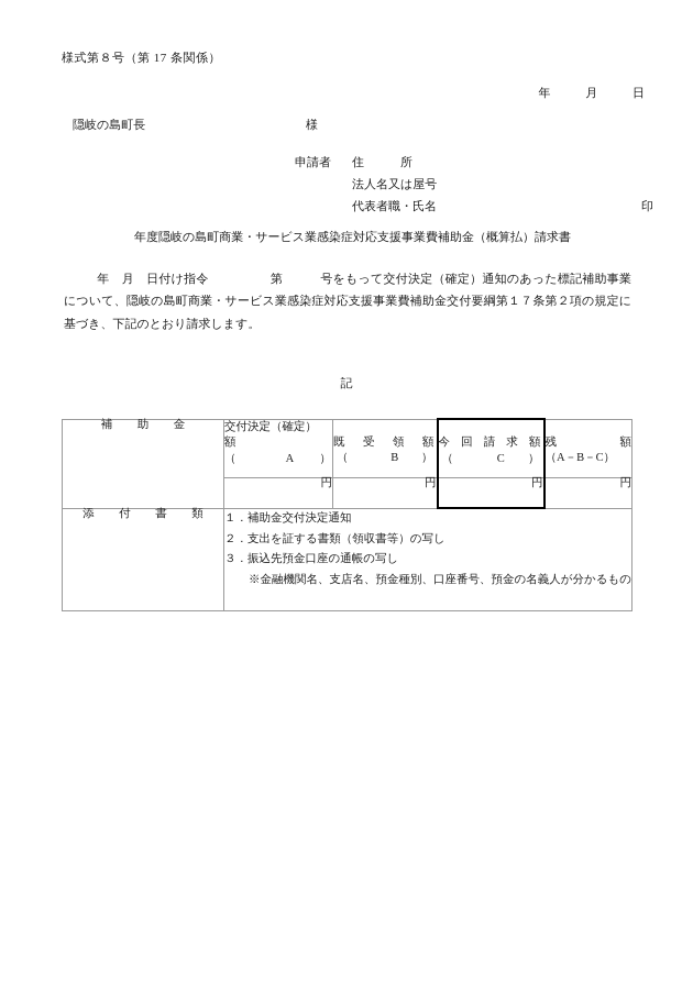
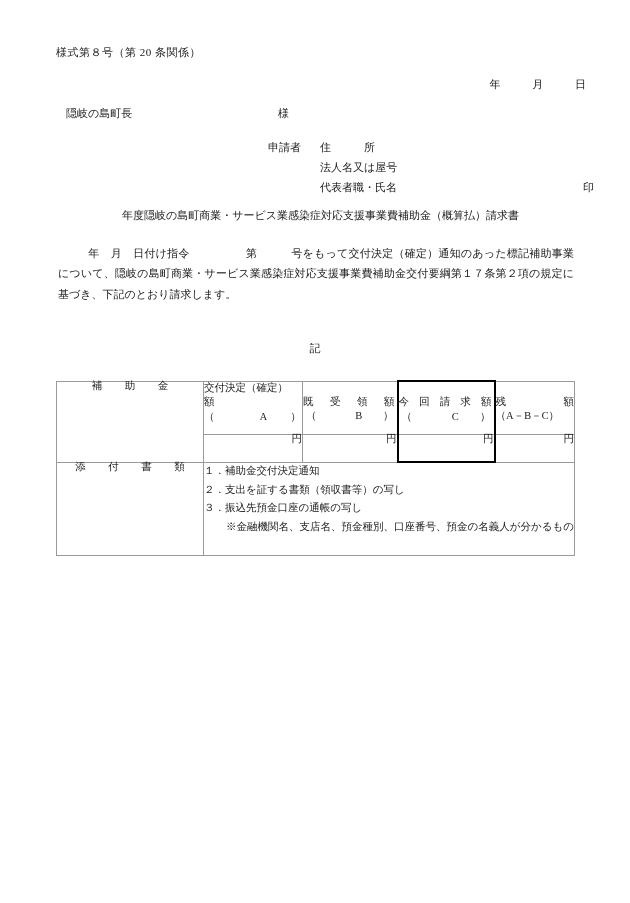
- 様式第８号（第 17 条関係）
+ 様式第８号（第 20 条関係）
  年 月 日
  隠岐の島町長 様
  申請者
  住 所
  法人名又は屋号
  代表者職・氏名
  印
  年度隠岐の島町商業・サービス業感染症対応支援事業費補助金（概算払）請求書
  年 月 日付け指令 第 号をもって交付決定（確定）通知のあった標記補助事業について、隠岐の島町商業・サービス業感染症対応支援事業費補助金交付要綱第１７条第２項の規定に基づき、下記のとおり請求します。
  記
  補 助 金	交付決定（確定） 額 （ A ）	既 受 領 額 （ B ）	今 回 請 求 額 （ C ）	残 額 （A－B－C）
  円	円	円	円
  添 付 書 類	１．補助金交付決定通知 ２．支出を証する書類（領収書等）の写し ３．振込先預金口座の通帳の写し ※金融機関名、支店名、預金種別、口座番号、預金の名義人が分かるもの
